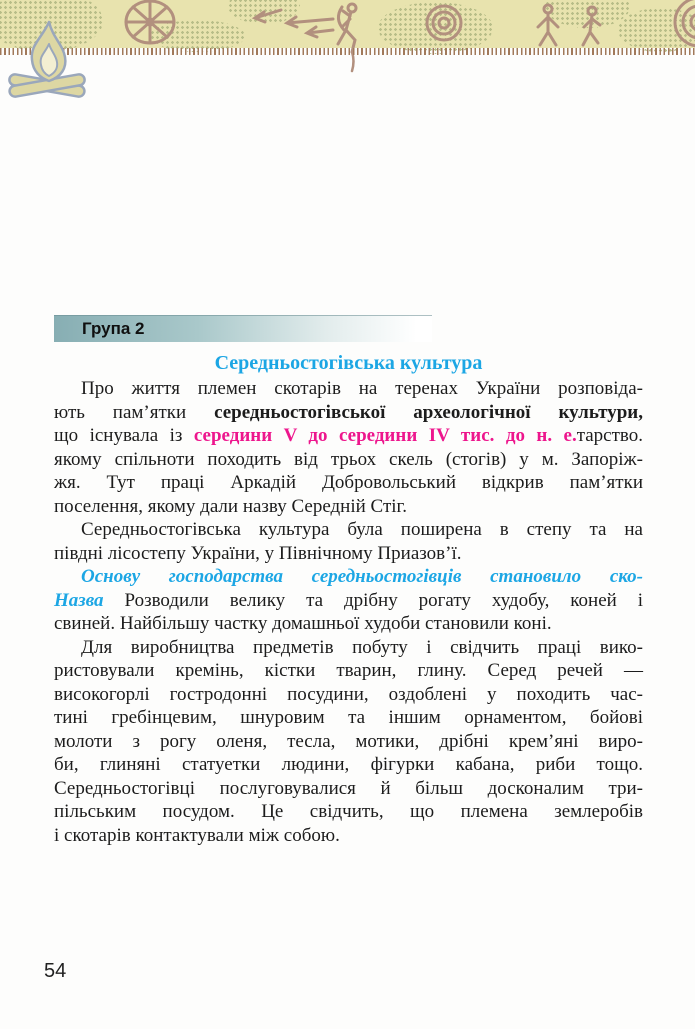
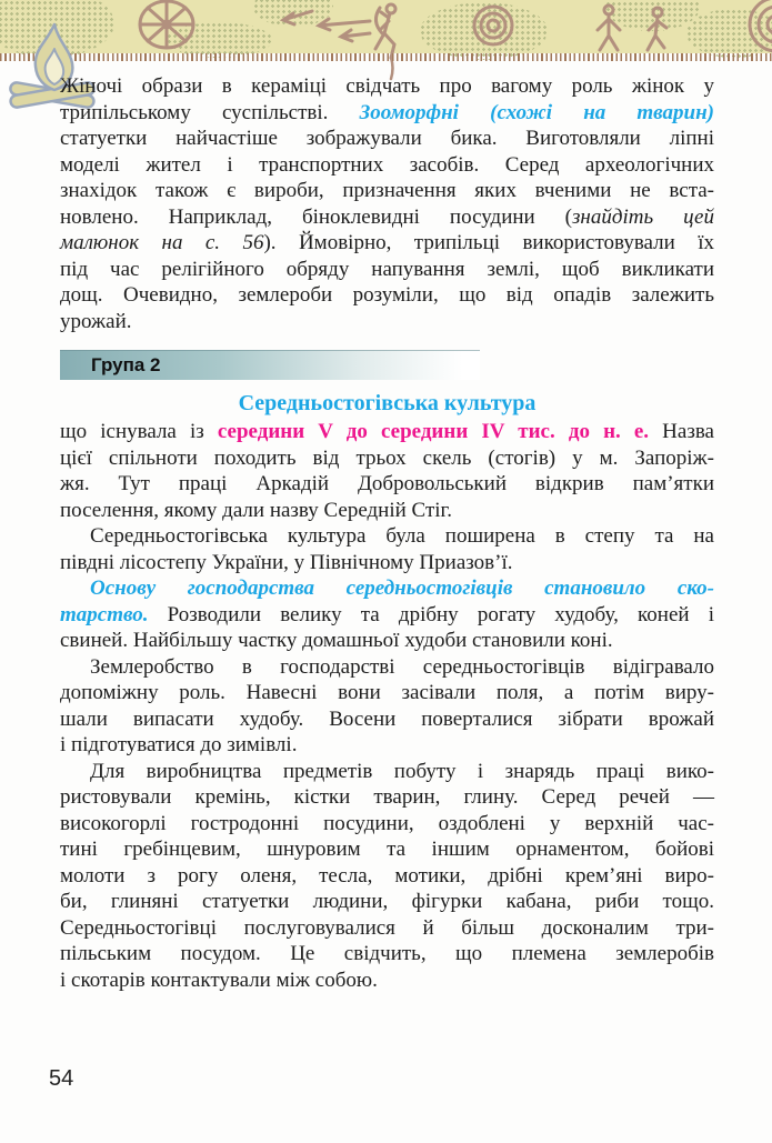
+ Жіночі образи в кераміці свідчать про вагому роль жінок у
+ трипільському суспільстві. Зооморфні (схожі на тварин)
+ статуетки найчастіше зображували бика. Виготовляли ліпні
+ моделі жител і транспортних засобів. Серед археологічних
+ знахідок також є вироби, призначення яких вченими не вста-
+ новлено. Наприклад, біноклевидні посудини (знайдіть цей
+ малюнок на с. 56). Ймовірно, трипільці використовували їх
+ під час релігійного обряду напування землі, щоб викликати
+ дощ. Очевидно, землероби розуміли, що від опадів залежить
+ урожай.
  Група 2
  Середньостогівська культура
- Про життя племен скотарів на теренах України розповіда-
- ють пам’ятки середньостогівської археологічної культури,
- що існувала із середини V до середини IV тис. до н. е.тарство.
+ що існувала із середини V до середини IV тис. до н. е. Назва
- якому спільноти походить від трьох скель (стогів) у м. Запоріж-
+ цієї спільноти походить від трьох скель (стогів) у м. Запоріж-
  жя. Тут праці Аркадій Добровольський відкрив пам’ятки
  поселення, якому дали назву Середній Стіг.
  Середньостогівська культура була поширена в степу та на
  півдні лісостепу України, у Північному Приазов’ї.
  Основу господарства середньостогівців становило ско-
- Назва Розводили велику та дрібну рогату худобу, коней і
+ тарство. Розводили велику та дрібну рогату худобу, коней і
  свиней. Найбільшу частку домашньої худоби становили коні.
+ Землеробство в господарстві середньостогівців відігравало
+ допоміжну роль. Навесні вони засівали поля, а потім виру-
+ шали випасати худобу. Восени поверталися зібрати врожай
+ і підготуватися до зимівлі.
- Для виробництва предметів побуту і свідчить праці вико-
+ Для виробництва предметів побуту і знарядь праці вико-
  ристовували кремінь, кістки тварин, глину. Серед речей —
- високогорлі гостродонні посудини, оздоблені у походить час-
+ високогорлі гостродонні посудини, оздоблені у верхній час-
  тині гребінцевим, шнуровим та іншим орнаментом, бойові
  молоти з рогу оленя, тесла, мотики, дрібні крем’яні виро-
  би, глиняні статуетки людини, фігурки кабана, риби тощо.
  Середньостогівці послуговувалися й більш досконалим три-
  пільським посудом. Це свідчить, що племена землеробів
  і скотарів контактували між собою.
  54
